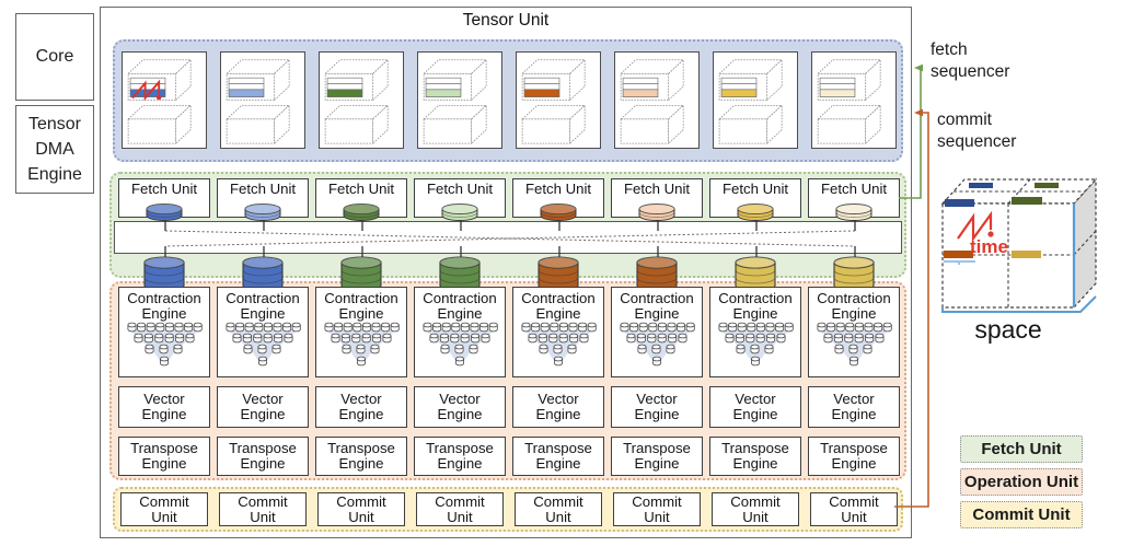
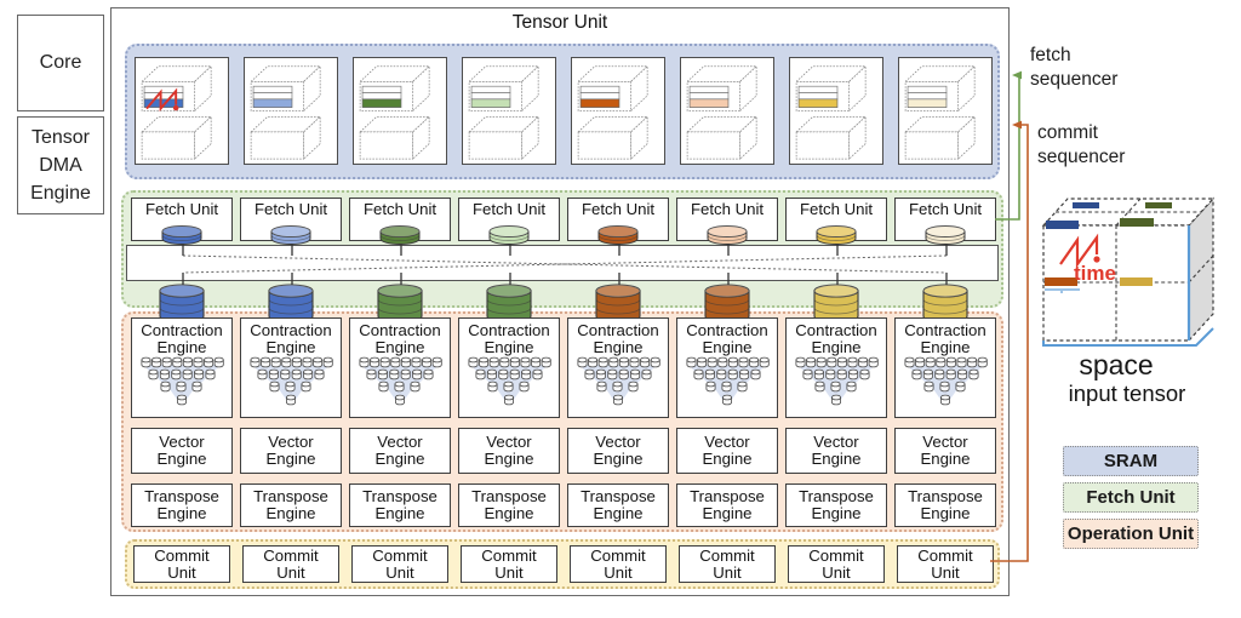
  Core
  Tensor
  DMA
  Engine
  Tensor Unit
  Fetch Unit
  Contraction
  Engine
  Vector
  Engine
  Transpose
  Engine
  Commit
  Unit
  Fetch Unit
  Contraction
  Engine
  Vector
  Engine
  Transpose
  Engine
  Commit
  Unit
  Fetch Unit
  Contraction
  Engine
  Vector
  Engine
  Transpose
  Engine
  Commit
  Unit
  Fetch Unit
  Contraction
  Engine
  Vector
  Engine
  Transpose
  Engine
  Commit
  Unit
  Fetch Unit
  Contraction
  Engine
  Vector
  Engine
  Transpose
  Engine
  Commit
  Unit
  Fetch Unit
  Contraction
  Engine
  Vector
  Engine
  Transpose
  Engine
  Commit
  Unit
  Fetch Unit
  Contraction
  Engine
  Vector
  Engine
  Transpose
  Engine
  Commit
  Unit
  Fetch Unit
  Contraction
  Engine
  Vector
  Engine
  Transpose
  Engine
  Commit
  Unit
  fetch
  sequencer
  commit
  sequencer
  time
  space
+ input tensor
+ SRAM
  Fetch Unit
  Operation Unit
- Commit Unit
